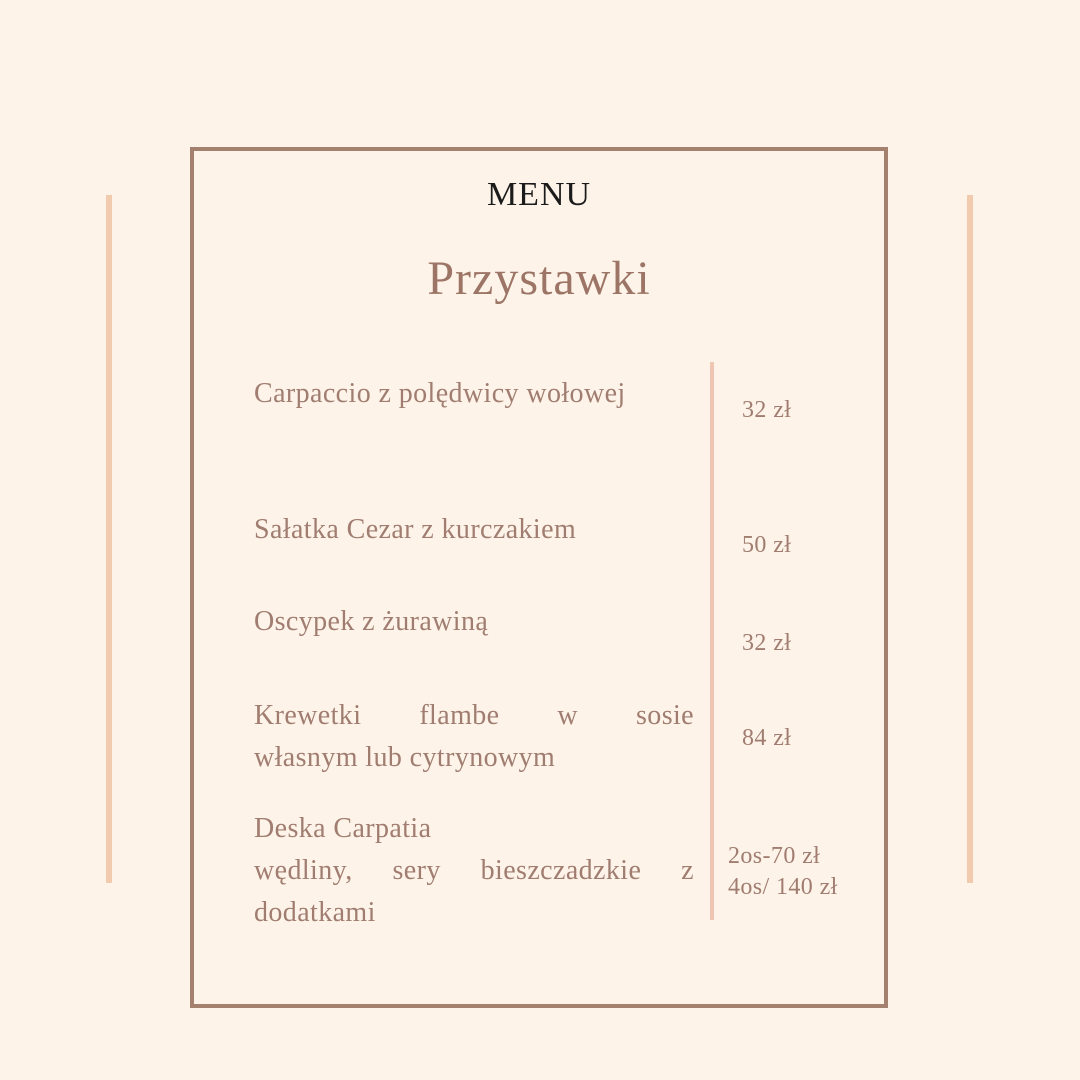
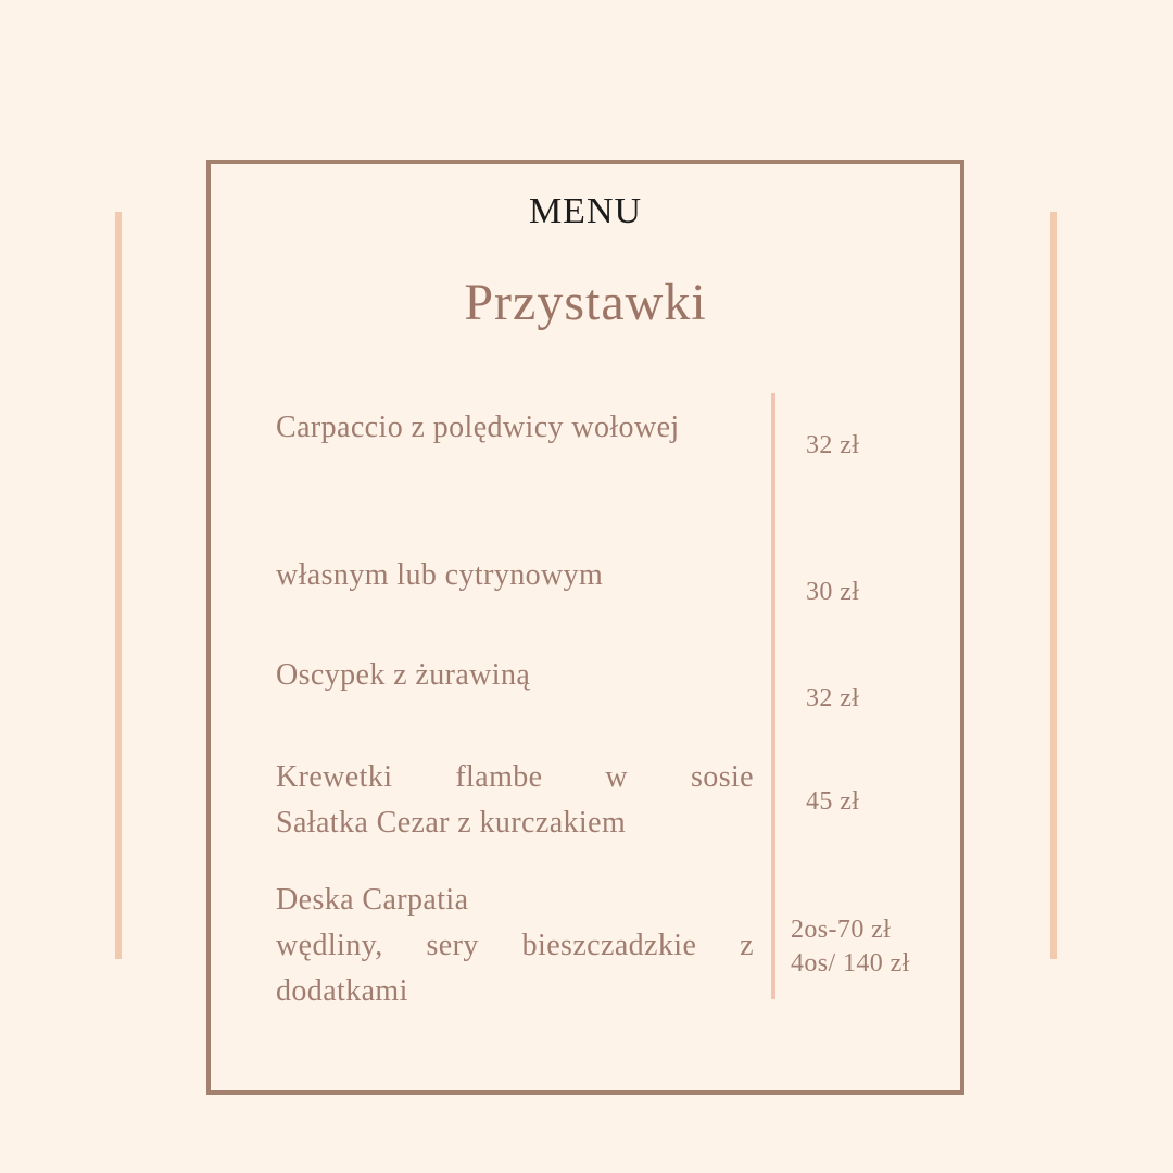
  MENU
  Przystawki
  Carpaccio z polędwicy wołowej
  32 zł
- Sałatka Cezar z kurczakiem
+ własnym lub cytrynowym
- 50 zł
+ 30 zł
  Oscypek z żurawiną
  32 zł
  Krewetki flambe w sosie
- własnym lub cytrynowym
+ Sałatka Cezar z kurczakiem
- 84 zł
+ 45 zł
  Deska Carpatia
  wędliny, sery bieszczadzkie z
  dodatkami
  2os-70 zł
  4os/ 140 zł
